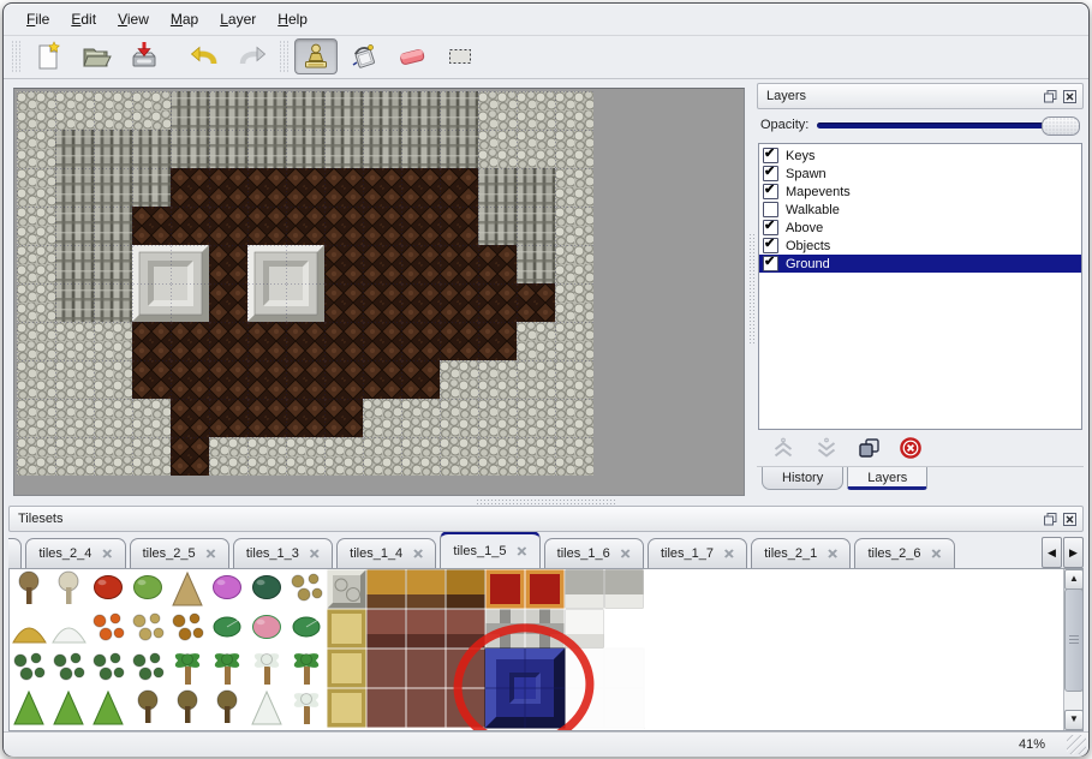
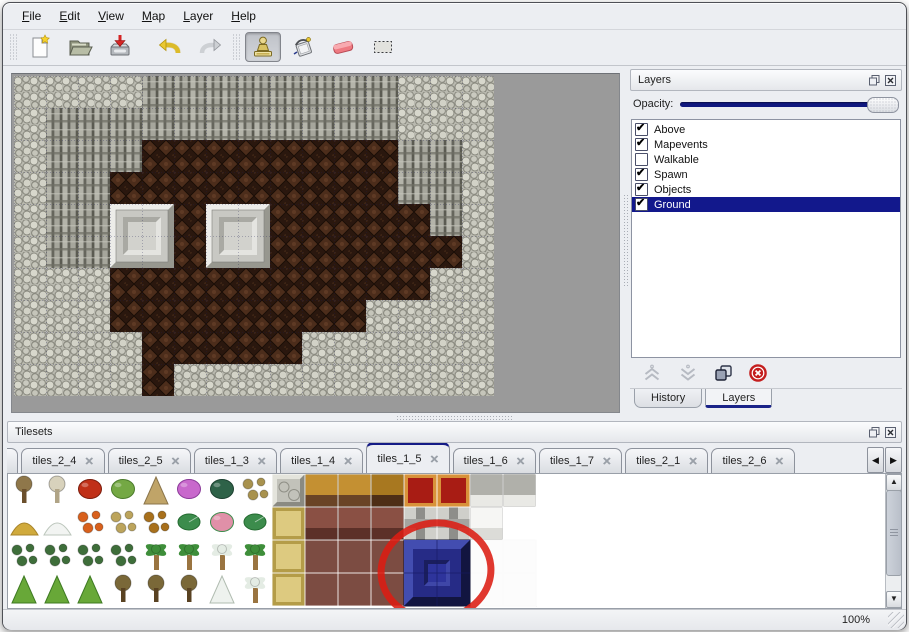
  File
  Edit
  View
  Map
  Layer
  Help
  Layers
  Opacity:
- Keys
- Spawn
+ Above
  Mapevents
  Walkable
- Above
+ Spawn
  Objects
  Ground
  History
  Layers
  Tilesets
  tiles_2_4
  ✕
  tiles_2_5
  ✕
  tiles_1_3
  ✕
  tiles_1_4
  ✕
  tiles_1_5
  ✕
  tiles_1_6
  ✕
  tiles_1_7
  ✕
  tiles_2_1
  ✕
  tiles_2_6
  ✕
  ◀
  ▶
  ▲
  ▼
- 41%
+ 100%
